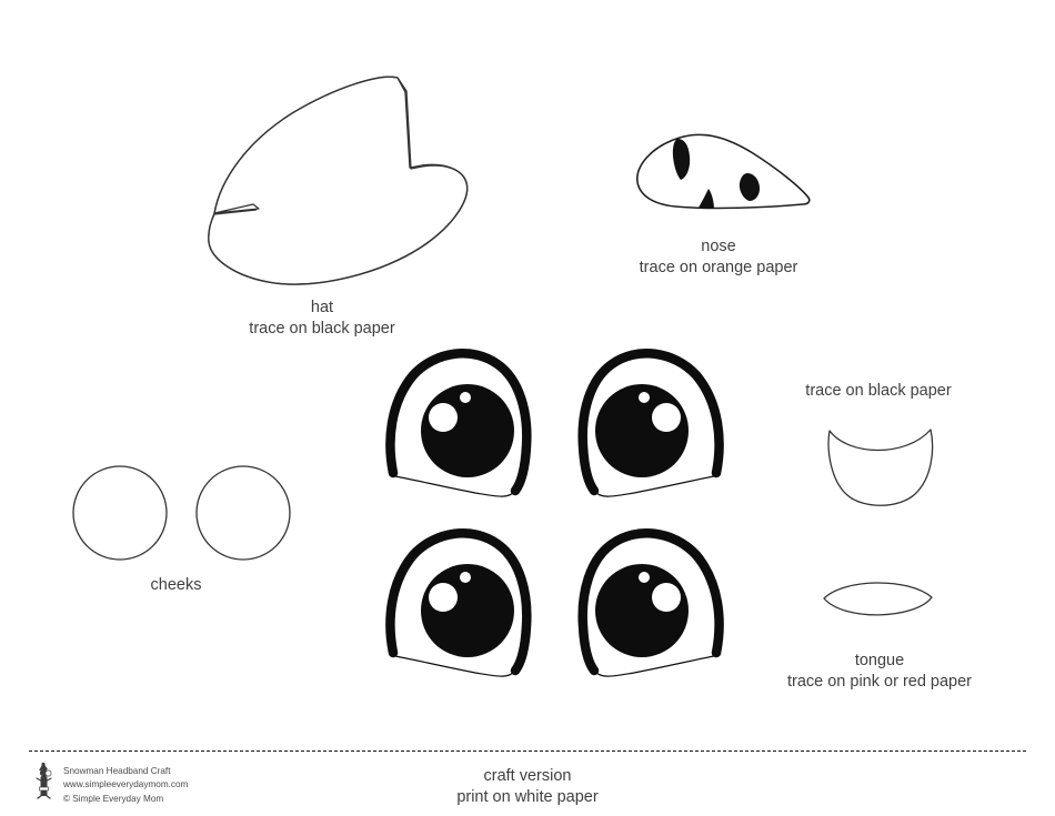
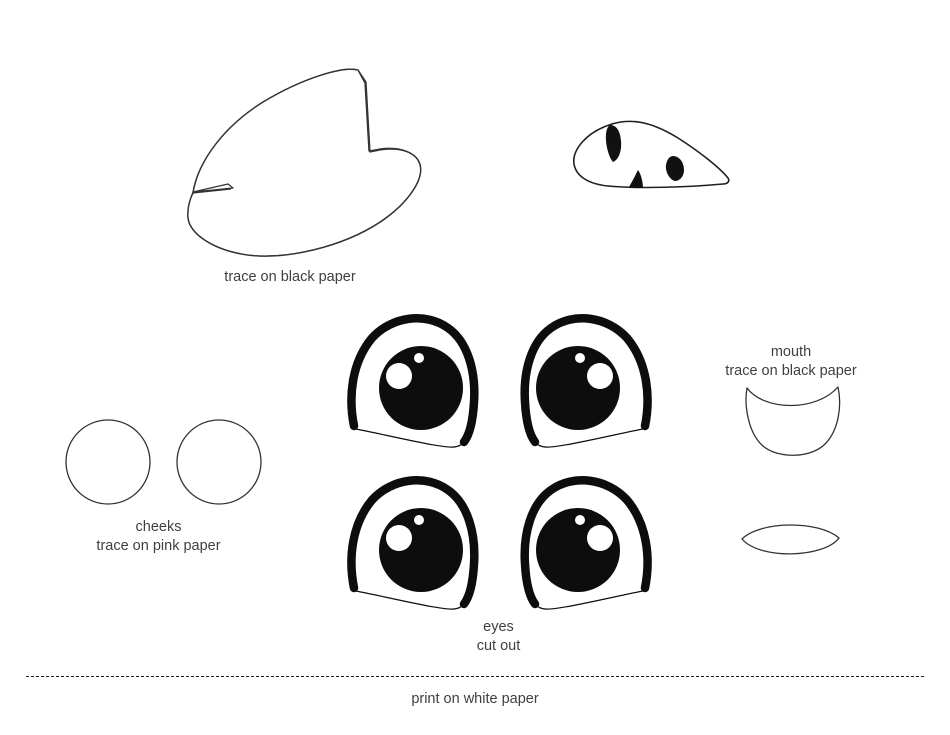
- hat
  trace on black paper
- nose
- trace on orange paper
  cheeks
+ trace on pink paper
+ eyes
+ cut out
+ mouth
  trace on black paper
- tongue
- trace on pink or red paper
- Snowman Headband Craft
- www.simpleeverydaymom.com
- © Simple Everyday Mom
- craft version
  print on white paper
